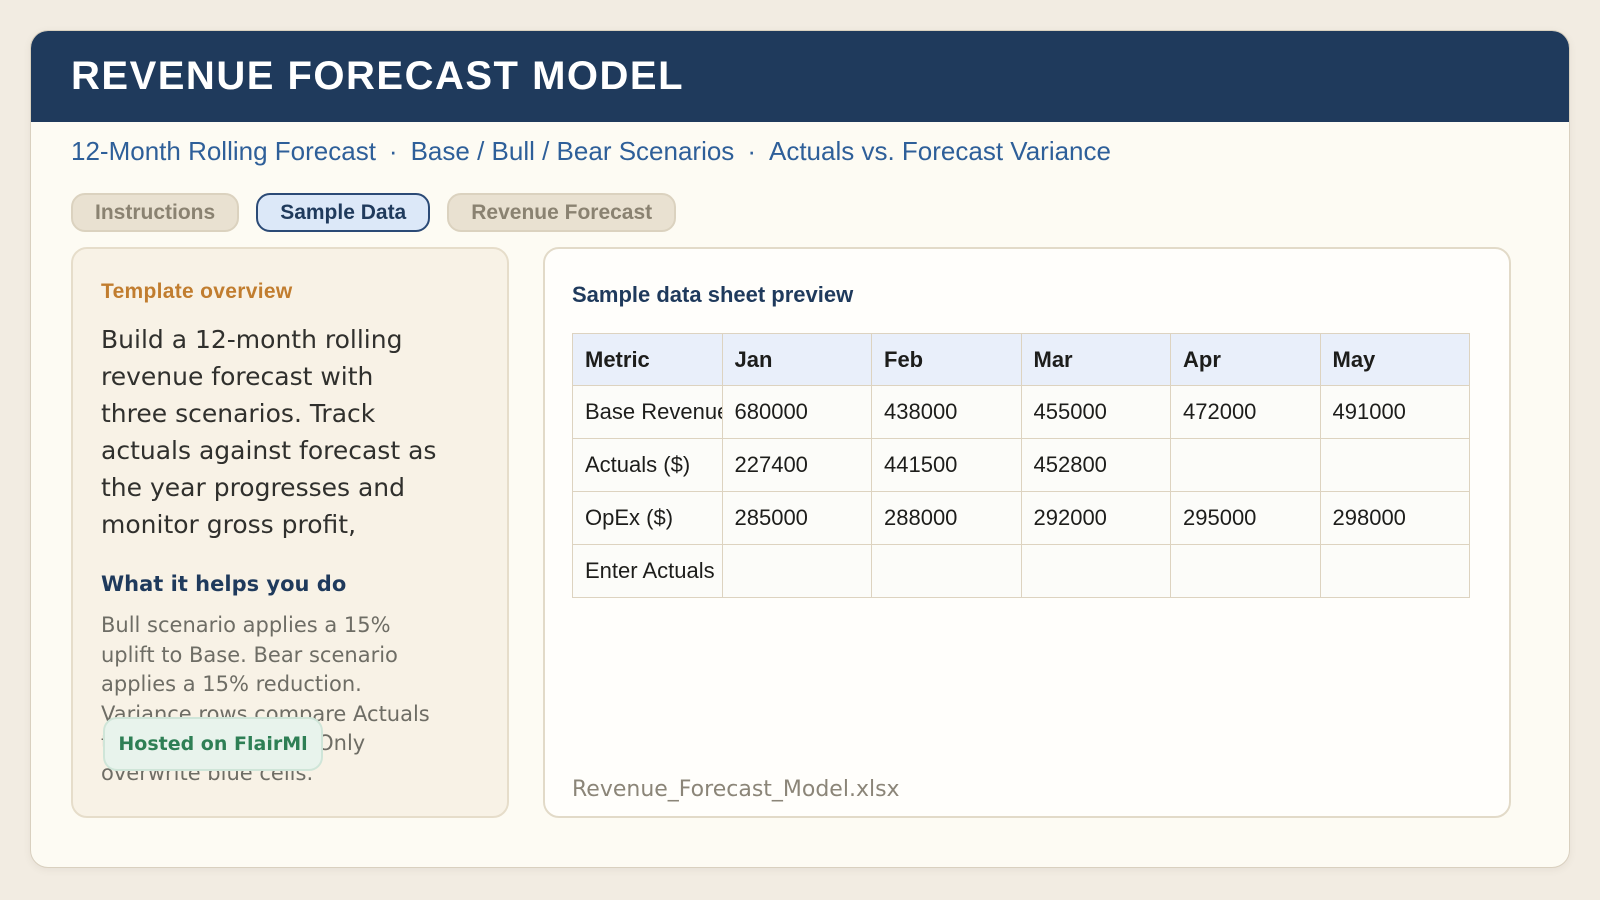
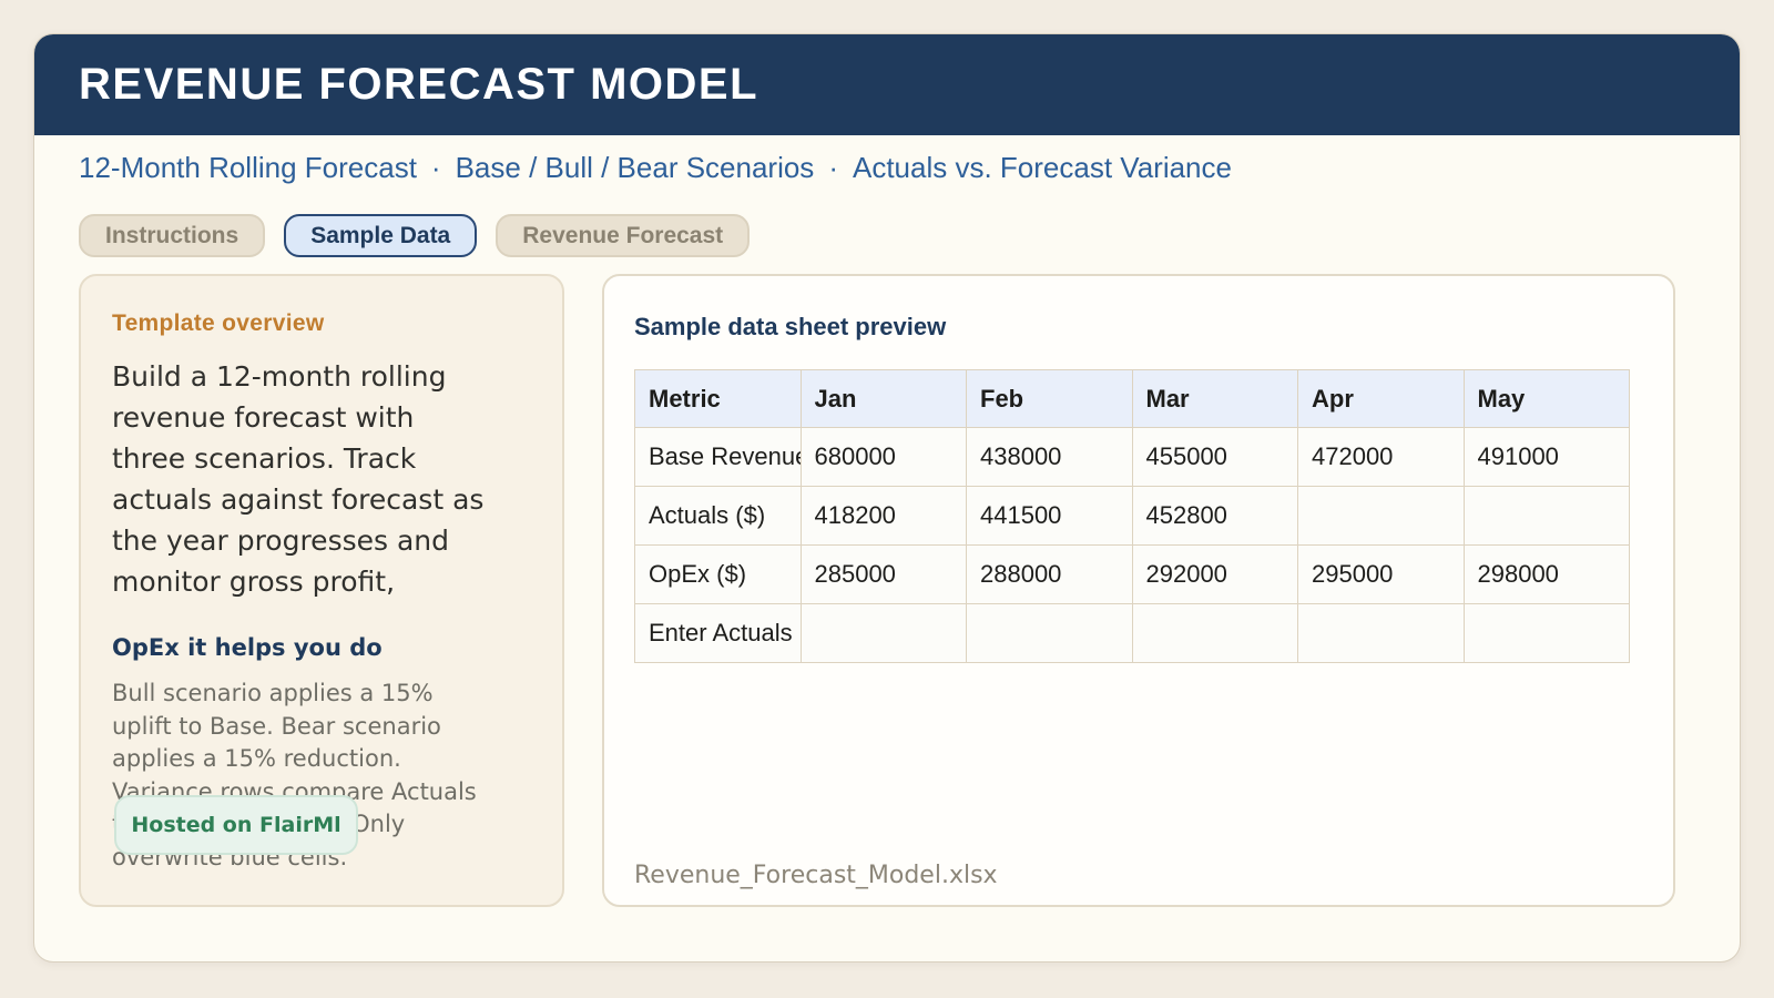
  REVENUE FORECAST MODEL
  12-Month Rolling Forecast · Base / Bull / Bear Scenarios · Actuals vs. Forecast Variance
  Instructions
  Sample Data
  Revenue Forecast
  Template overview
  Build a 12-month rolling
  revenue forecast with
  three scenarios. Track
  actuals against forecast as
  the year progresses and
  monitor gross profit,
- What it helps you do
+ OpEx it helps you do
  Bull scenario applies a 15%
  uplift to Base. Bear scenario
  applies a 15% reduction.
  Variance rows compare Actuals
  overwrite blue cells.
  Hosted on FlairMl
  Sample data sheet preview
  Metric	Jan	Feb	Mar	Apr	May
  Base Revenu	680000	438000	455000	472000	491000
- Actuals ($)	227400	441500	452800
+ Actuals ($)	418200	441500	452800
  OpEx ($)	285000	288000	292000	295000	298000
  Enter Actuals
  Revenue_Forecast_Model.xlsx
